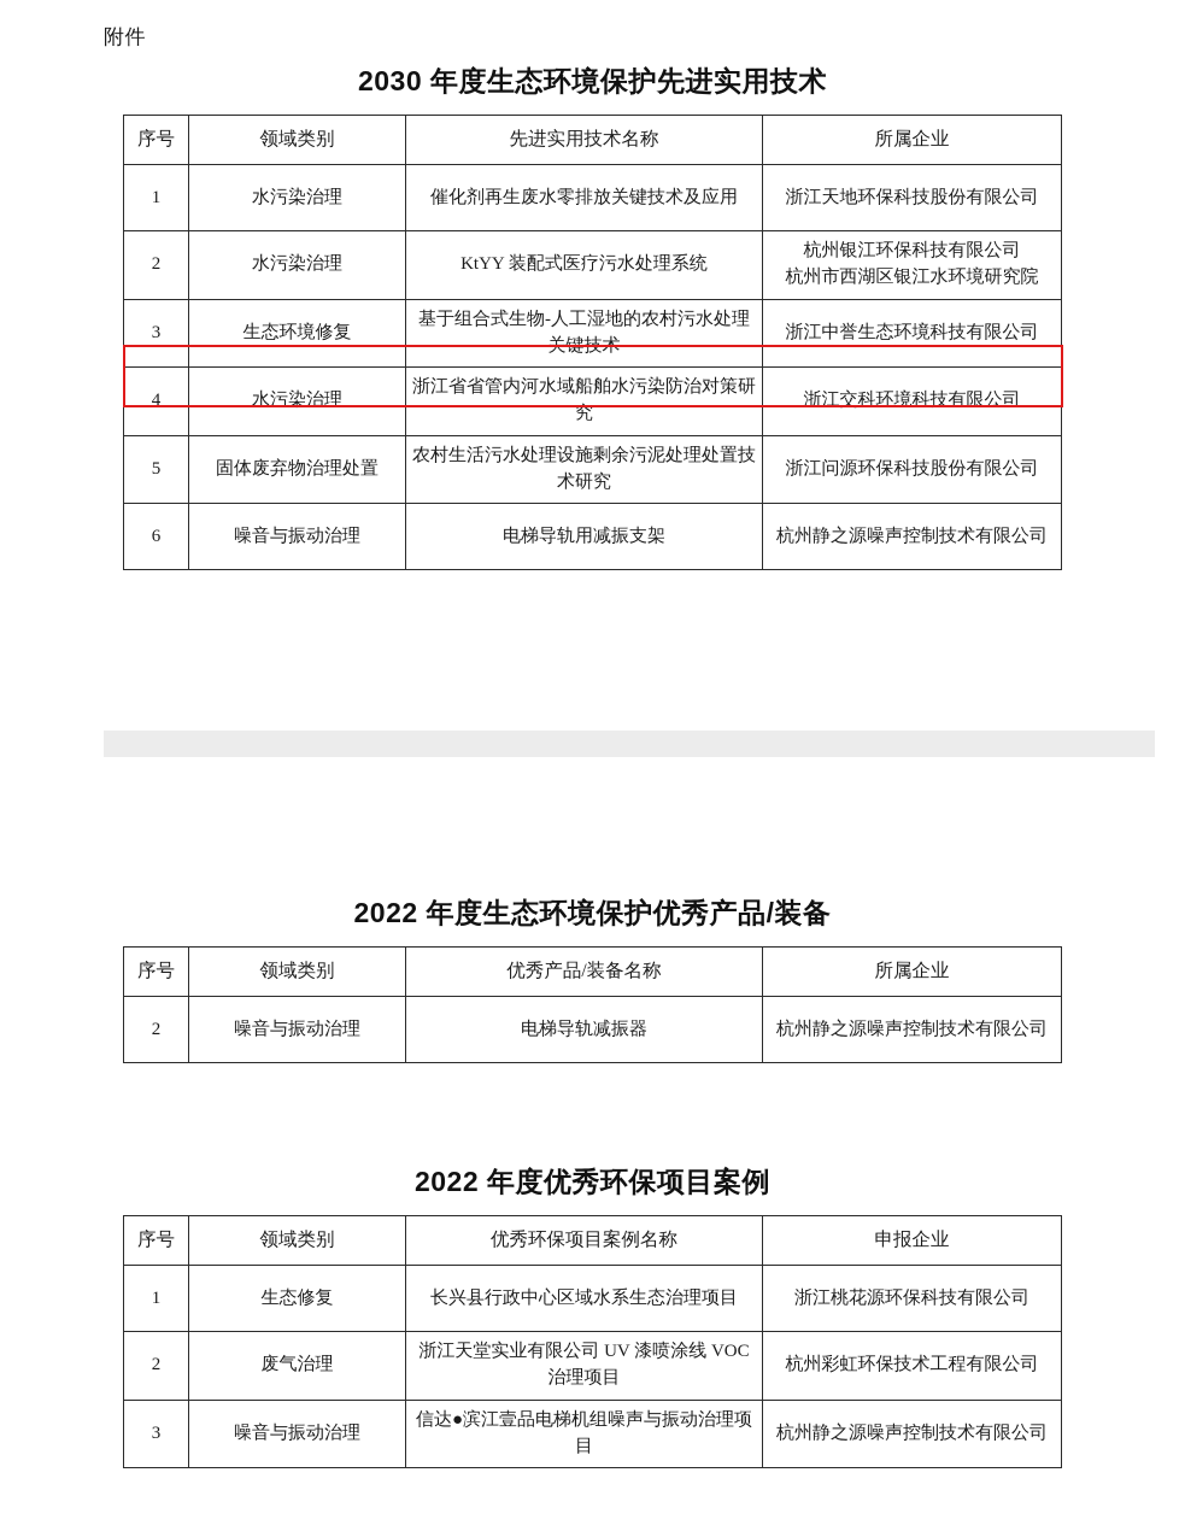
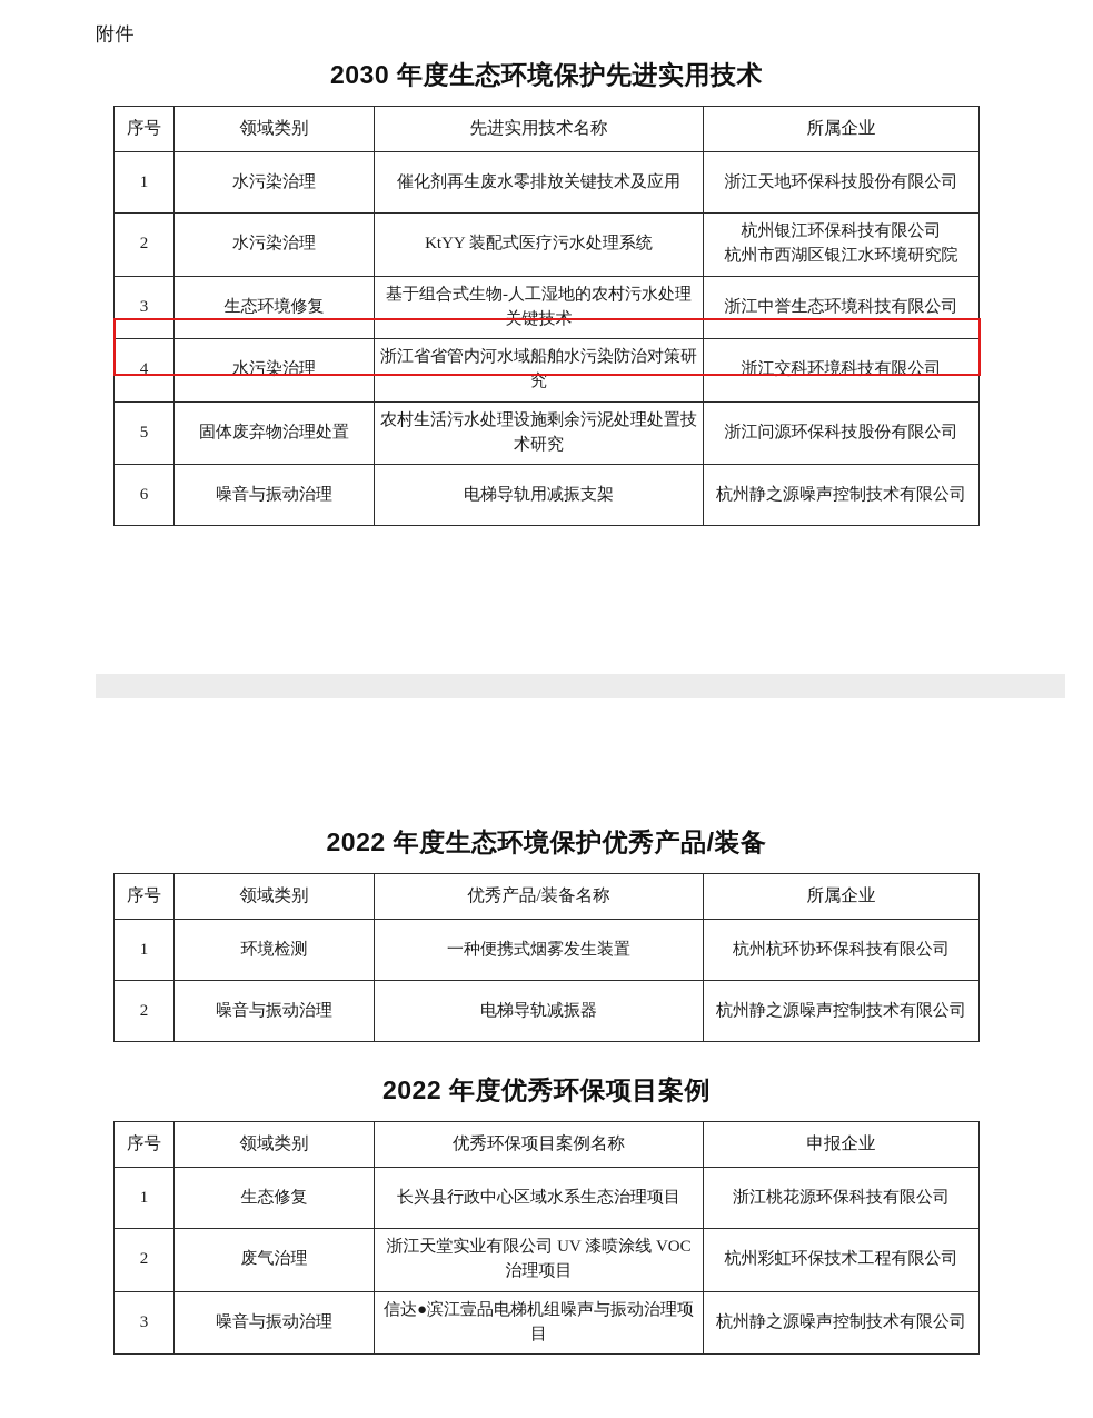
  附件
  2030 年度生态环境保护先进实用技术
  序号	领域类别	先进实用技术名称	所属企业
  1	水污染治理	催化剂再生废水零排放关键技术及应用	浙江天地环保科技股份有限公司
  2	水污染治理	KtYY 装配式医疗污水处理系统	杭州银江环保科技有限公司 杭州市西湖区银江水环境研究院
  3	生态环境修复	基于组合式生物-人工湿地的农村污水处理关键技术	浙江中誉生态环境科技有限公司
  4	水污染治理	浙江省省管内河水域船舶水污染防治对策研究	浙江交科环境科技有限公司
  5	固体废弃物治理处置	农村生活污水处理设施剩余污泥处理处置技术研究	浙江问源环保科技股份有限公司
  6	噪音与振动治理	电梯导轨用减振支架	杭州静之源噪声控制技术有限公司
  2022 年度生态环境保护优秀产品/装备
  序号	领域类别	优秀产品/装备名称	所属企业
+ 1	环境检测	一种便携式烟雾发生装置	杭州杭环协环保科技有限公司
  2	噪音与振动治理	电梯导轨减振器	杭州静之源噪声控制技术有限公司
  2022 年度优秀环保项目案例
  序号	领域类别	优秀环保项目案例名称	申报企业
  1	生态修复	长兴县行政中心区域水系生态治理项目	浙江桃花源环保科技有限公司
  2	废气治理	浙江天堂实业有限公司 UV 漆喷涂线 VOC 治理项目	杭州彩虹环保技术工程有限公司
  3	噪音与振动治理	信达●滨江壹品电梯机组噪声与振动治理项目	杭州静之源噪声控制技术有限公司
